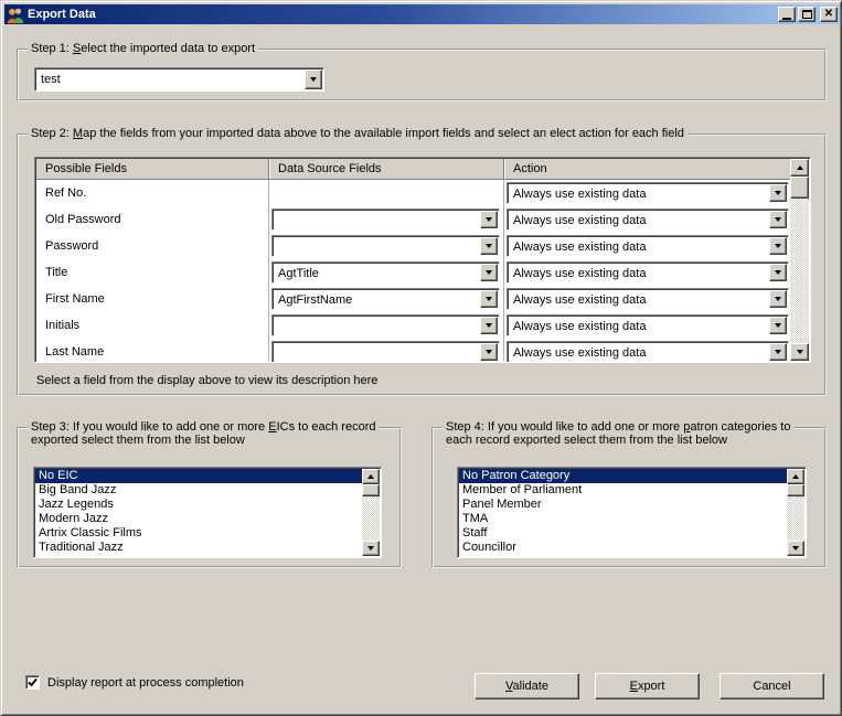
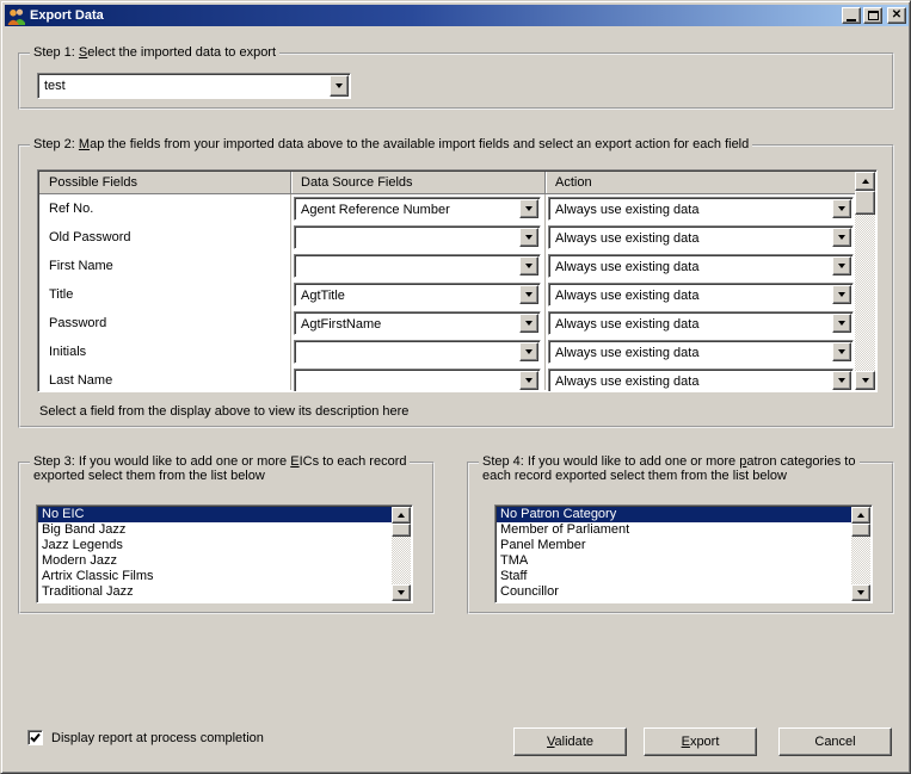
  Export Data
  ✕
  Step 1: Select the imported data to export
  test
- Step 2: Map the fields from your imported data above to the available import fields and select an elect action for each field
+ Step 2: Map the fields from your imported data above to the available import fields and select an export action for each field
  Possible Fields
  Data Source Fields
  Action
  Ref No.
+ Agent Reference Number
  Always use existing data
  Old Password
  Always use existing data
- Password
+ First Name
  Always use existing data
  Title
  AgtTitle
  Always use existing data
- First Name
+ Password
  AgtFirstName
  Always use existing data
  Initials
  Always use existing data
  Last Name
  Always use existing data
  Select a field from the display above to view its description here
  Step 3: If you would like to add one or more EICs to each record
  exported select them from the list below
  No EIC
  Big Band Jazz
  Jazz Legends
  Modern Jazz
  Artrix Classic Films
  Traditional Jazz
  Step 4: If you would like to add one or more patron categories to
  each record exported select them from the list below
  No Patron Category
  Member of Parliament
  Panel Member
  TMA
  Staff
  Councillor
  Display report at process completion
  Validate
  Export
  Cancel
